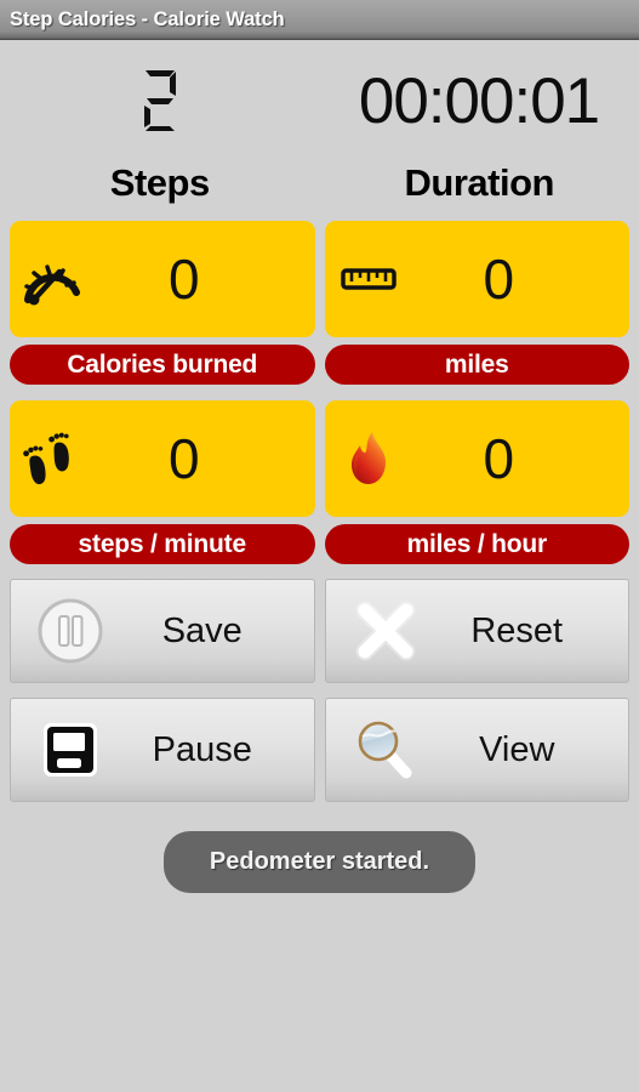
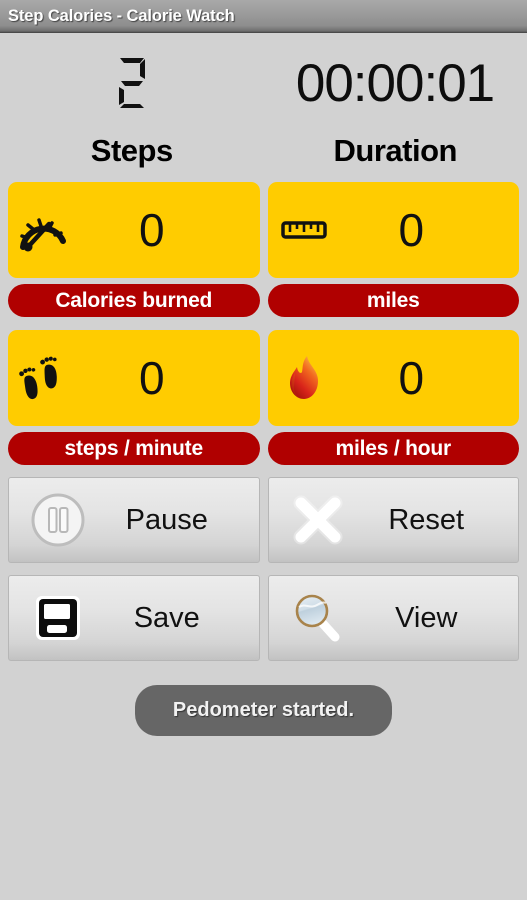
  Step Calories - Calorie Watch
  00:00:01
  Steps
  Duration
  0
  0
  Calories burned
  miles
  0
  0
  steps / minute
  miles / hour
- Save
+ Pause
  Reset
- Pause
+ Save
  View
  Pedometer started.
